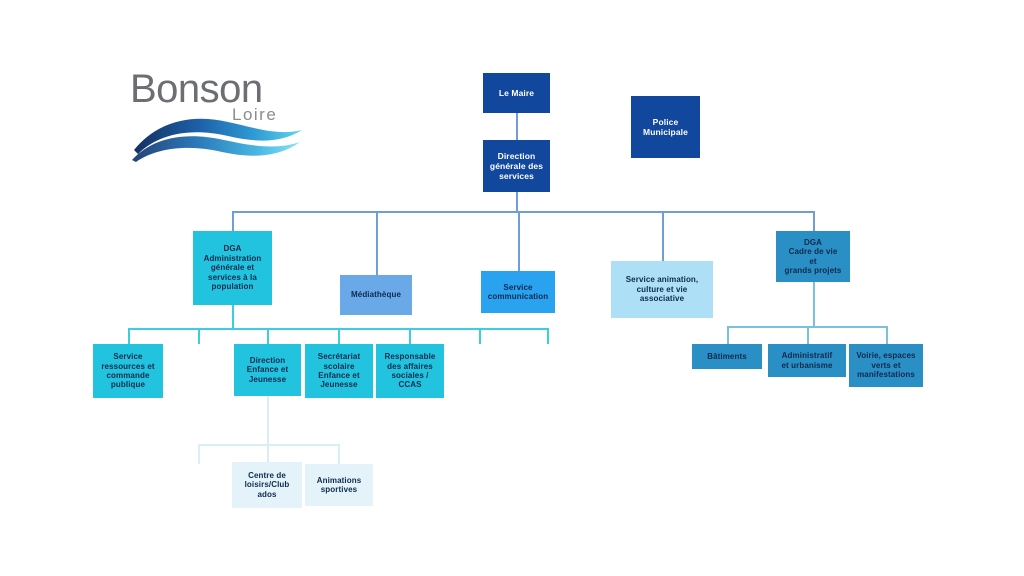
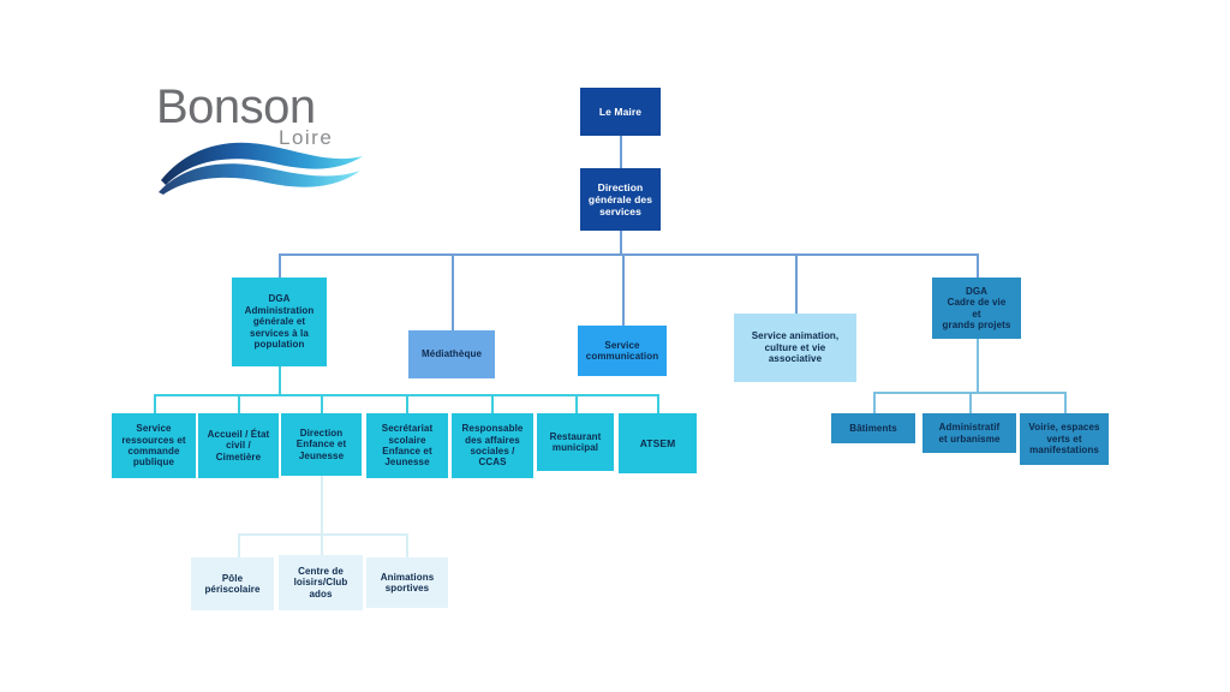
  Bonson
  Loire
  Le Maire
- Police
- Municipale
  Direction
  générale des
  services
  DGA
  Administration
  générale et
  services à la
  population
  Médiathèque
  Service
  communication
  Service animation,
  culture et vie
  associative
  DGA
  Cadre de vie
  et
  grands projets
  Service
  ressources et
  commande
  publique
+ Accueil / État
+ civil /
+ Cimetière
  Direction
  Enfance et
  Jeunesse
  Secrétariat
  scolaire
  Enfance et
  Jeunesse
  Responsable
  des affaires
  sociales /
  CCAS
+ Restaurant
+ municipal
+ ATSEM
  Bâtiments
  Administratif
  et urbanisme
  Voirie, espaces
  verts et
  manifestations
+ Pôle
+ périscolaire
  Centre de
  loisirs/Club
  ados
  Animations
  sportives
